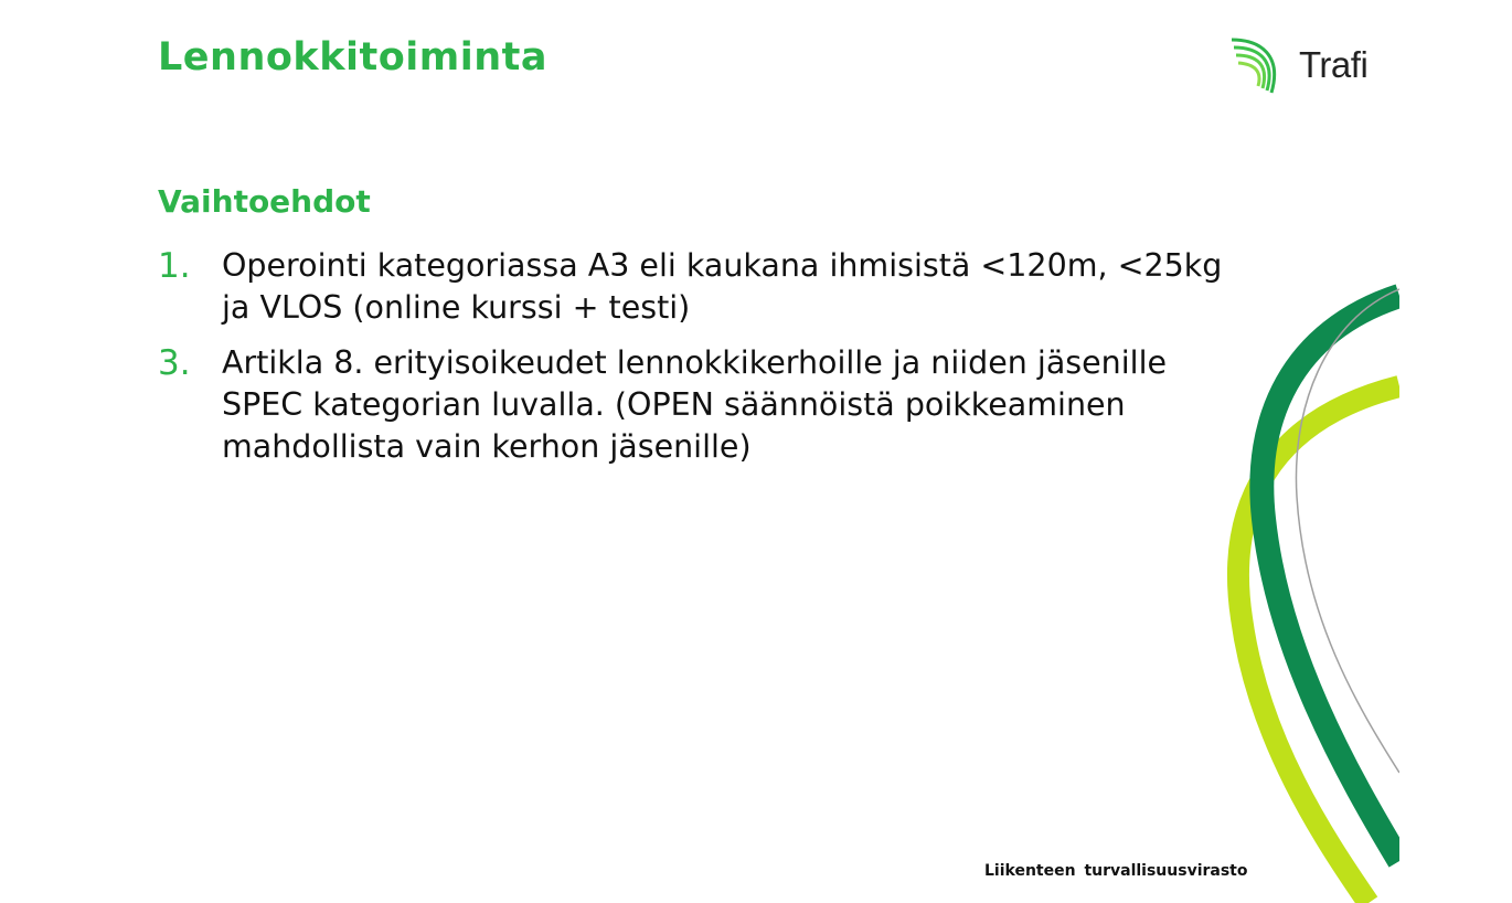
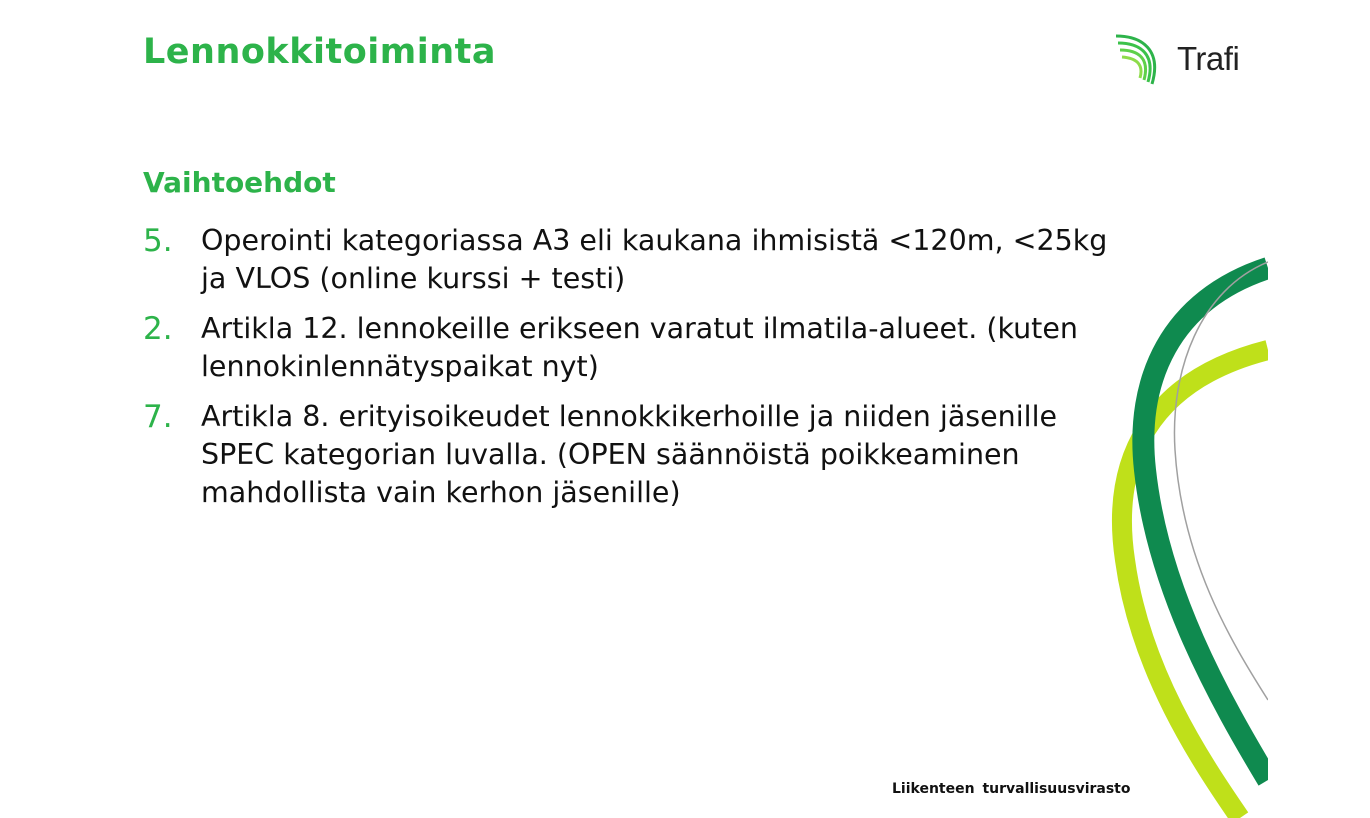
  Lennokkitoiminta
  Trafi
  Vaihtoehdot
- 1.
+ 5.
  Operointi kategoriassa A3 eli kaukana ihmisistä <120m, <25kg ja VLOS (online kurssi + testi)
+ 2.
+ Artikla 12. lennokeille erikseen varatut ilmatila-alueet. (kuten lennokinlennätyspaikat nyt)
- 3.
+ 7.
  Artikla 8. erityisoikeudet lennokkikerhoille ja niiden jäsenille SPEC kategorian luvalla. (OPEN säännöistä poikkeaminen mahdollista vain kerhon jäsenille)
  Liikenteen turvallisuusvirasto
